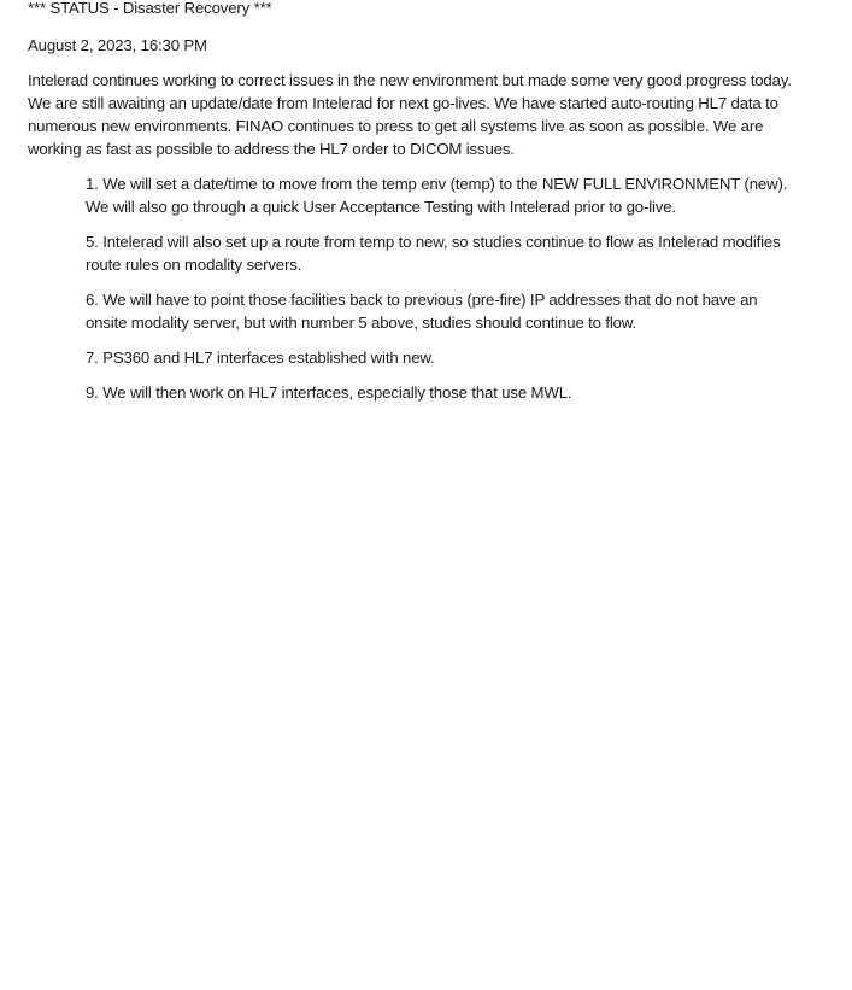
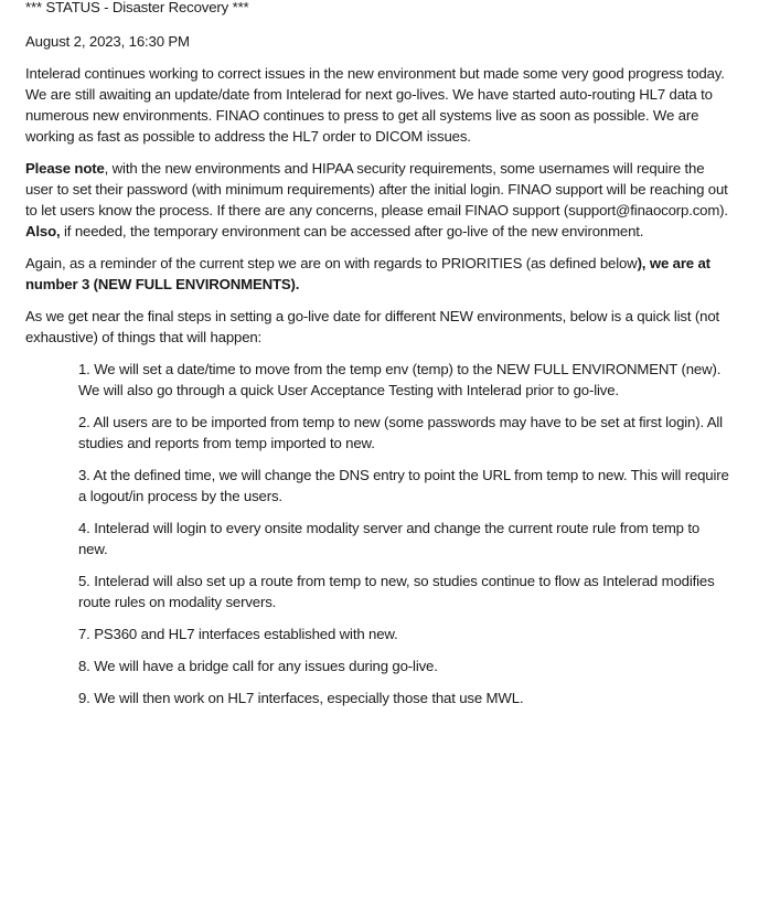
  *** STATUS - Disaster Recovery ***
  August 2, 2023, 16:30 PM
  Intelerad continues working to correct issues in the new environment but made some very good progress today. We are still awaiting an update/date from Intelerad for next go-lives. We have started auto-routing HL7 data to numerous new environments. FINAO continues to press to get all systems live as soon as possible. We are working as fast as possible to address the HL7 order to DICOM issues.
+ Please note, with the new environments and HIPAA security requirements, some usernames will require the user to set their password (with minimum requirements) after the initial login. FINAO support will be reaching out to let users know the process. If there are any concerns, please email FINAO support (support@finaocorp.com). Also, if needed, the temporary environment can be accessed after go-live of the new environment.
+ Again, as a reminder of the current step we are on with regards to PRIORITIES (as defined below), we are at number 3 (NEW FULL ENVIRONMENTS).
+ As we get near the final steps in setting a go-live date for different NEW environments, below is a quick list (not exhaustive) of things that will happen:
  1. We will set a date/time to move from the temp env (temp) to the NEW FULL ENVIRONMENT (new). We will also go through a quick User Acceptance Testing with Intelerad prior to go-live.
+ 2. All users are to be imported from temp to new (some passwords may have to be set at first login). All studies and reports from temp imported to new.
+ 3. At the defined time, we will change the DNS entry to point the URL from temp to new. This will require a logout/in process by the users.
+ 4. Intelerad will login to every onsite modality server and change the current route rule from temp to new.
  5. Intelerad will also set up a route from temp to new, so studies continue to flow as Intelerad modifies route rules on modality servers.
- 6. We will have to point those facilities back to previous (pre-fire) IP addresses that do not have an onsite modality server, but with number 5 above, studies should continue to flow.
  7. PS360 and HL7 interfaces established with new.
+ 8. We will have a bridge call for any issues during go-live.
  9. We will then work on HL7 interfaces, especially those that use MWL.
